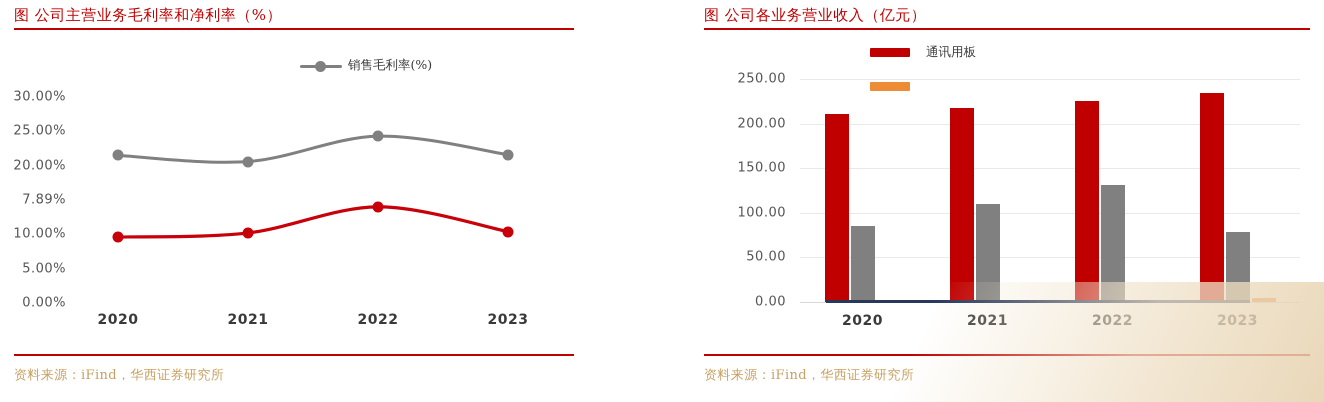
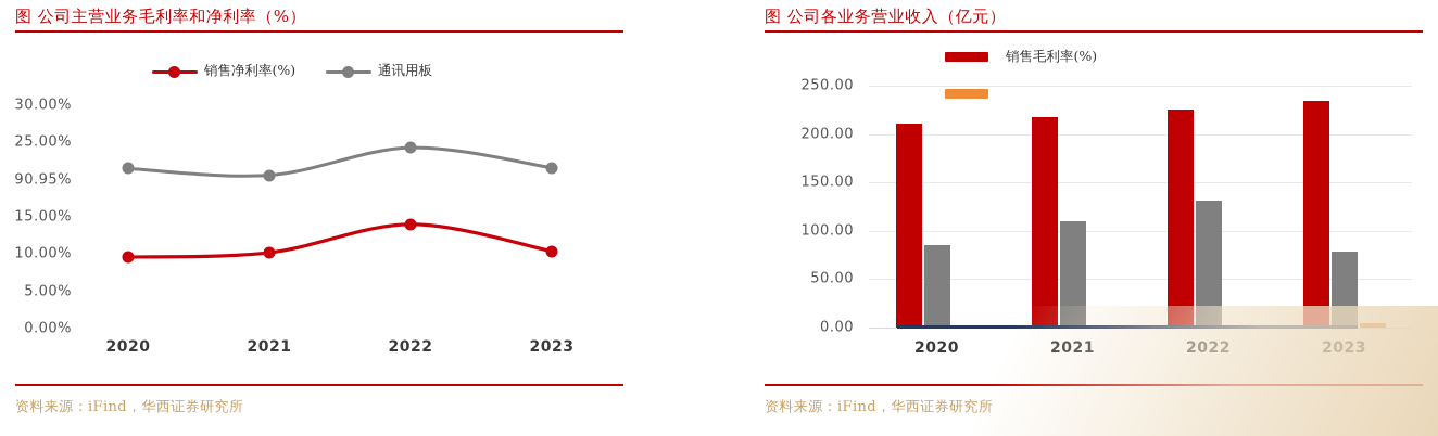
  图 公司主营业务毛利率和净利率（%）
+ 销售净利率(%)
- 销售毛利率(%)
+ 通讯用板
  0.00%
  5.00%
  10.00%
- 7.89%
+ 15.00%
- 20.00%
+ 90.95%
  25.00%
  30.00%
  2020
  2021
  2022
  2023
  图 公司各业务营业收入（亿元）
- 通讯用板
+ 销售毛利率(%)
  50.00
  100.00
  150.00
  200.00
  250.00
  资料来源：iFind，华西证券研究所
